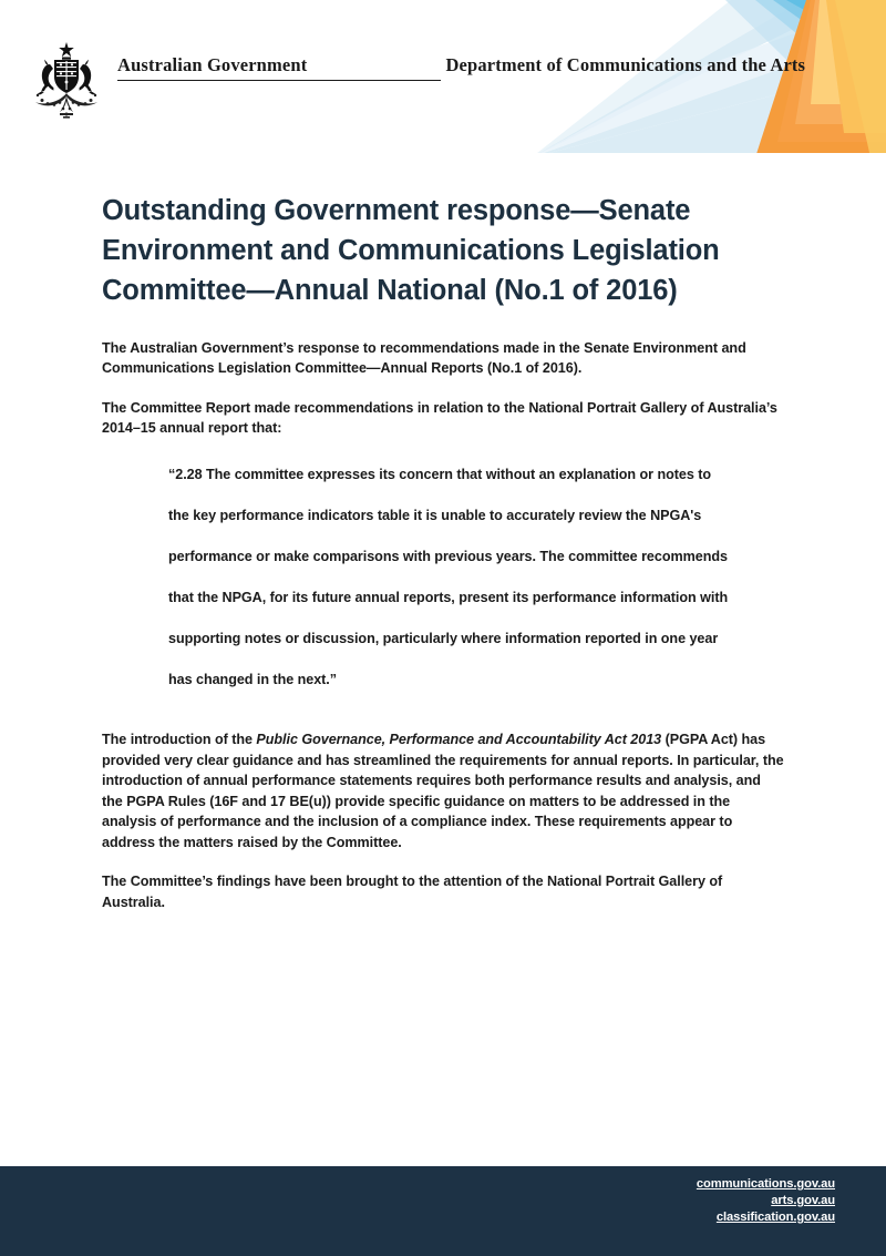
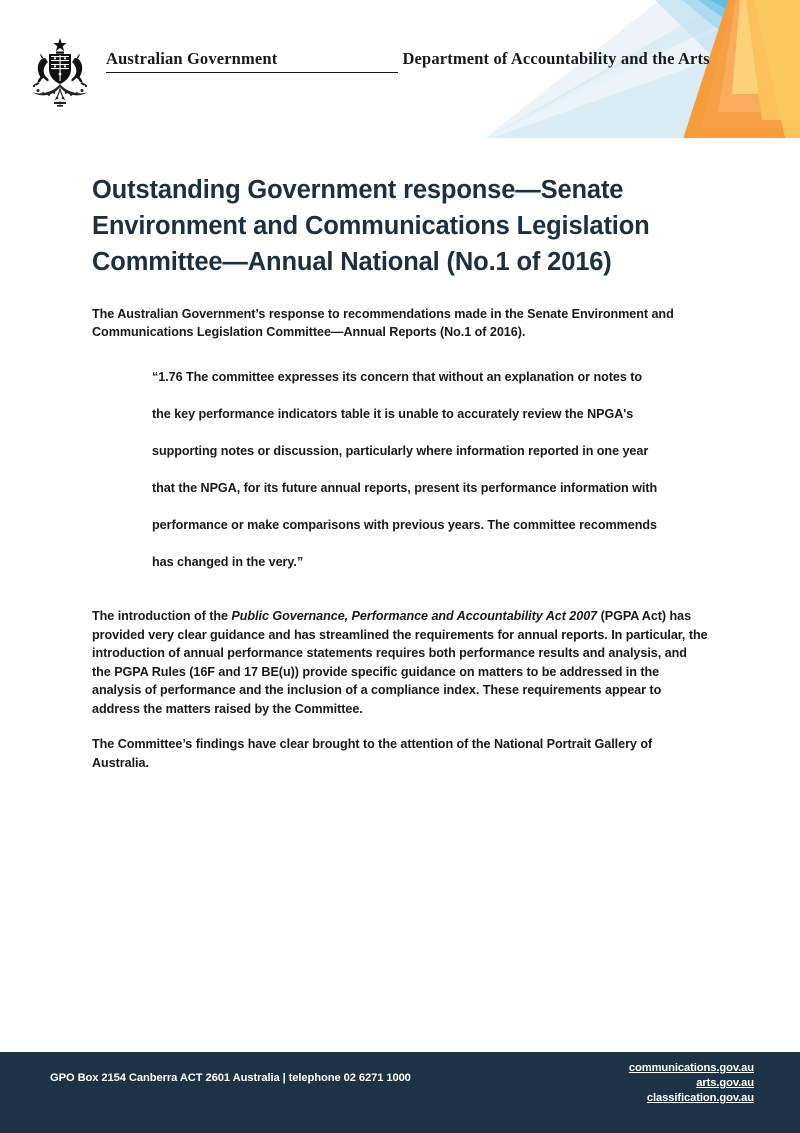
- Australian Government Department of Communications and the Arts
+ Australian Government Department of Accountability and the Arts
  Outstanding Government response—Senate Environment and Communications Legislation Committee—Annual National (No.1 of 2016)
  The Australian Government’s response to recommendations made in the Senate Environment and Communications Legislation Committee—Annual Reports (No.1 of 2016).
- The Committee Report made recommendations in relation to the National Portrait Gallery of Australia’s 2014–15 annual report that:
- “2.28 The committee expresses its concern that without an explanation or notes to
+ “1.76 The committee expresses its concern that without an explanation or notes to
  the key performance indicators table it is unable to accurately review the NPGA's
- performance or make comparisons with previous years. The committee recommends
+ supporting notes or discussion, particularly where information reported in one year
  that the NPGA, for its future annual reports, present its performance information with
- supporting notes or discussion, particularly where information reported in one year
+ performance or make comparisons with previous years. The committee recommends
- has changed in the next.”
+ has changed in the very.”
- The introduction of the Public Governance, Performance and Accountability Act 2013 (PGPA Act) has provided very clear guidance and has streamlined the requirements for annual reports. In particular, the introduction of annual performance statements requires both performance results and analysis, and the PGPA Rules (16F and 17 BE(u)) provide specific guidance on matters to be addressed in the analysis of performance and the inclusion of a compliance index. These requirements appear to address the matters raised by the Committee.
+ The introduction of the Public Governance, Performance and Accountability Act 2007 (PGPA Act) has provided very clear guidance and has streamlined the requirements for annual reports. In particular, the introduction of annual performance statements requires both performance results and analysis, and the PGPA Rules (16F and 17 BE(u)) provide specific guidance on matters to be addressed in the analysis of performance and the inclusion of a compliance index. These requirements appear to address the matters raised by the Committee.
- The Committee’s findings have been brought to the attention of the National Portrait Gallery of Australia.
+ The Committee’s findings have clear brought to the attention of the National Portrait Gallery of Australia.
+ GPO Box 2154 Canberra ACT 2601 Australia | telephone 02 6271 1000
  communications.gov.au
  arts.gov.au
  classification.gov.au
